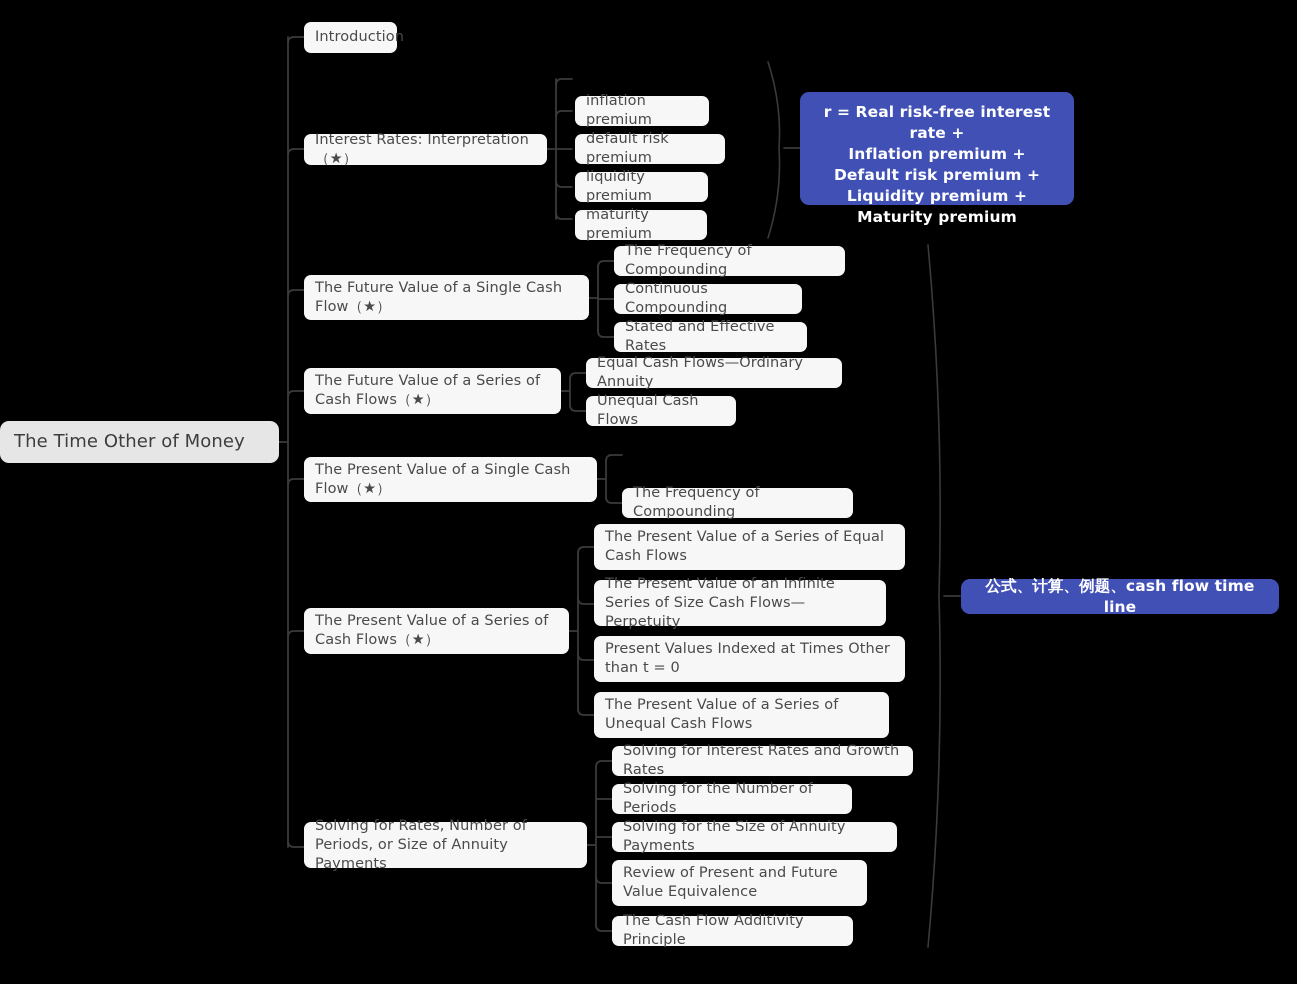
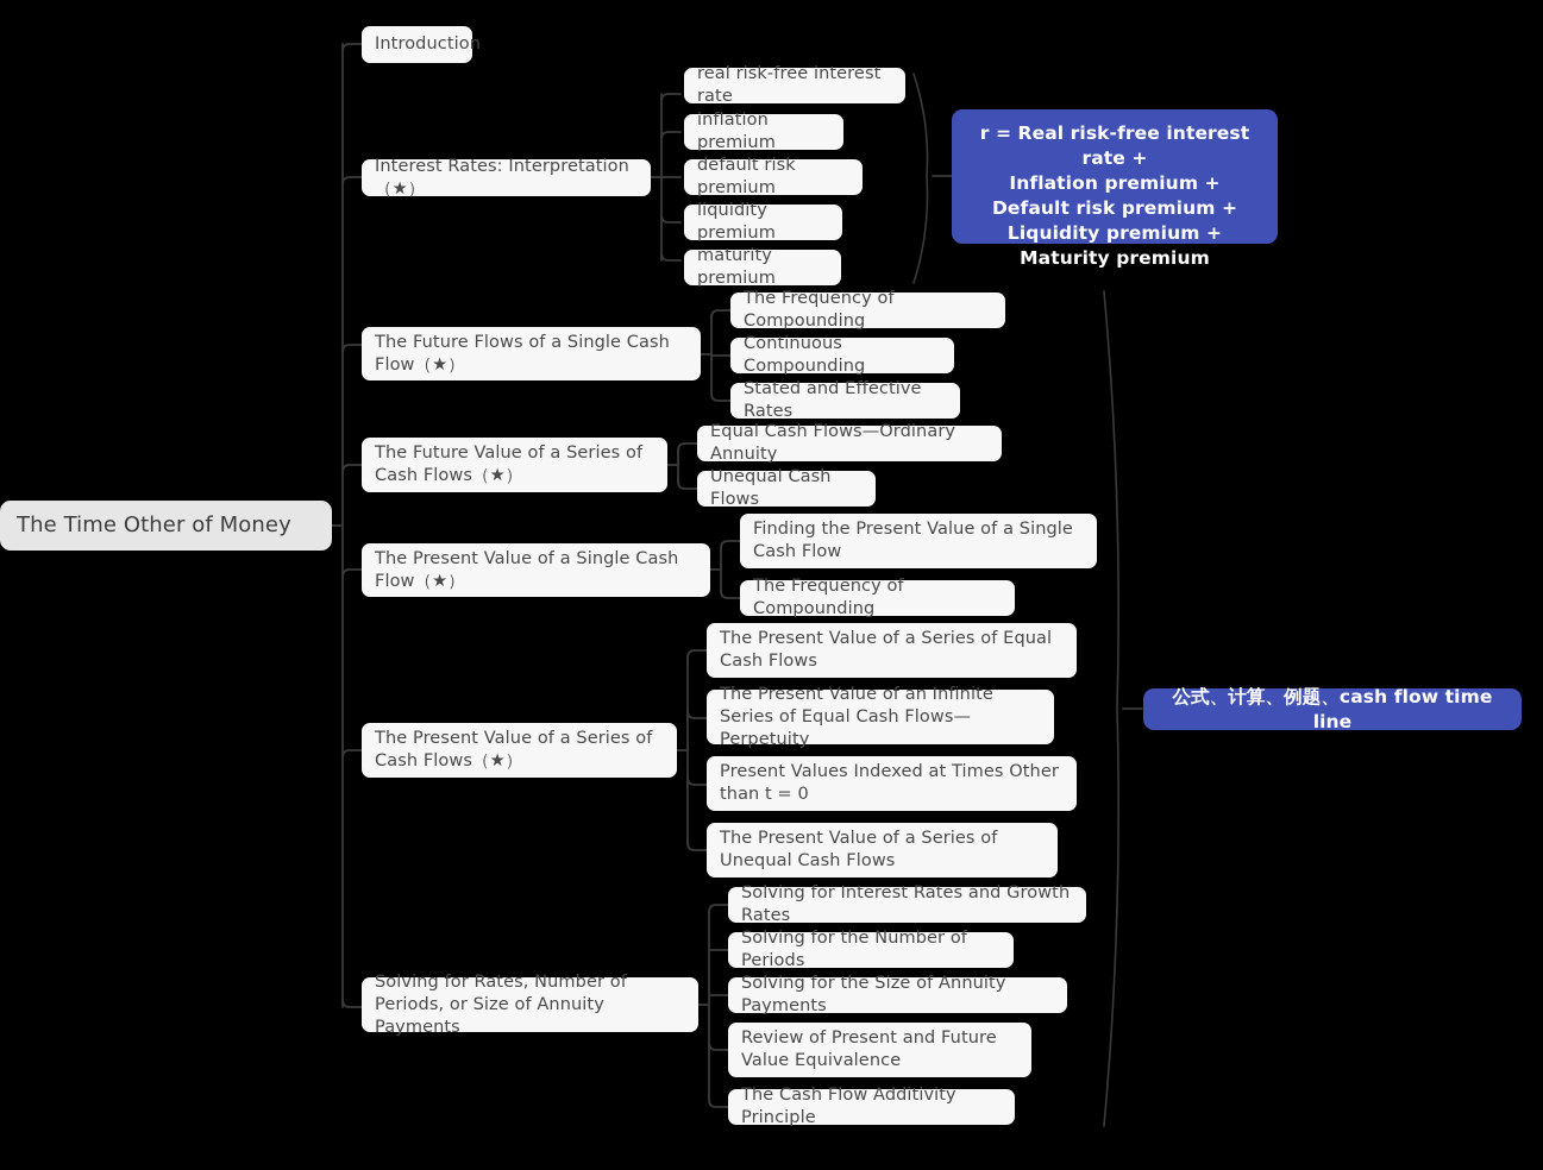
  The Time Other of Money
  Introduction
  Interest Rates: Interpretation（★）
- The Future Value of a Single Cash Flow（★）
+ The Future Flows of a Single Cash Flow（★）
  The Future Value of a Series of Cash Flows（★）
  The Present Value of a Single Cash Flow（★）
  The Present Value of a Series of Cash Flows（★）
  Solving for Rates, Number of Periods, or Size of Annuity Payments
+ real risk-free interest rate
  inflation premium
  default risk premium
  liquidity premium
  maturity premium
  r = Real risk-free interest rate +
  Inflation premium +
  Default risk premium +
  Liquidity premium +
  Maturity premium
  The Frequency of Compounding
  Continuous Compounding
  Stated and Effective Rates
  Equal Cash Flows—Ordinary Annuity
  Unequal Cash Flows
+ Finding the Present Value of a Single Cash Flow
  The Frequency of Compounding
  The Present Value of a Series of Equal Cash Flows
- The Present Value of an Infinite Series of Size Cash Flows—Perpetuity
+ The Present Value of an Infinite Series of Equal Cash Flows—Perpetuity
  Present Values Indexed at Times Other than t = 0
  The Present Value of a Series of Unequal Cash Flows
  Solving for Interest Rates and Growth Rates
  Solving for the Number of Periods
  Solving for the Size of Annuity Payments
  Review of Present and Future Value Equivalence
  The Cash Flow Additivity Principle
  公式、计算、例题、cash flow time line
